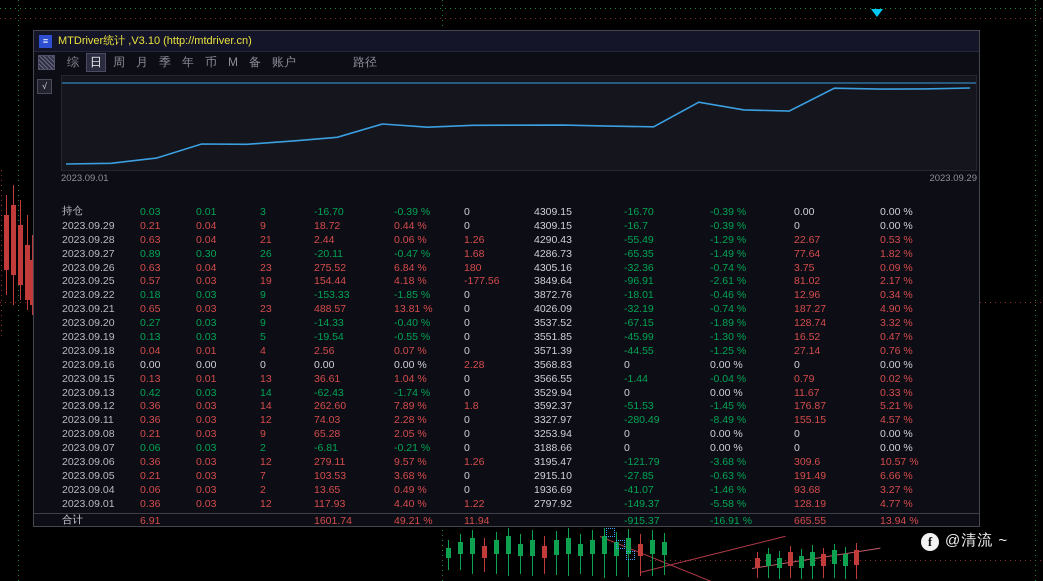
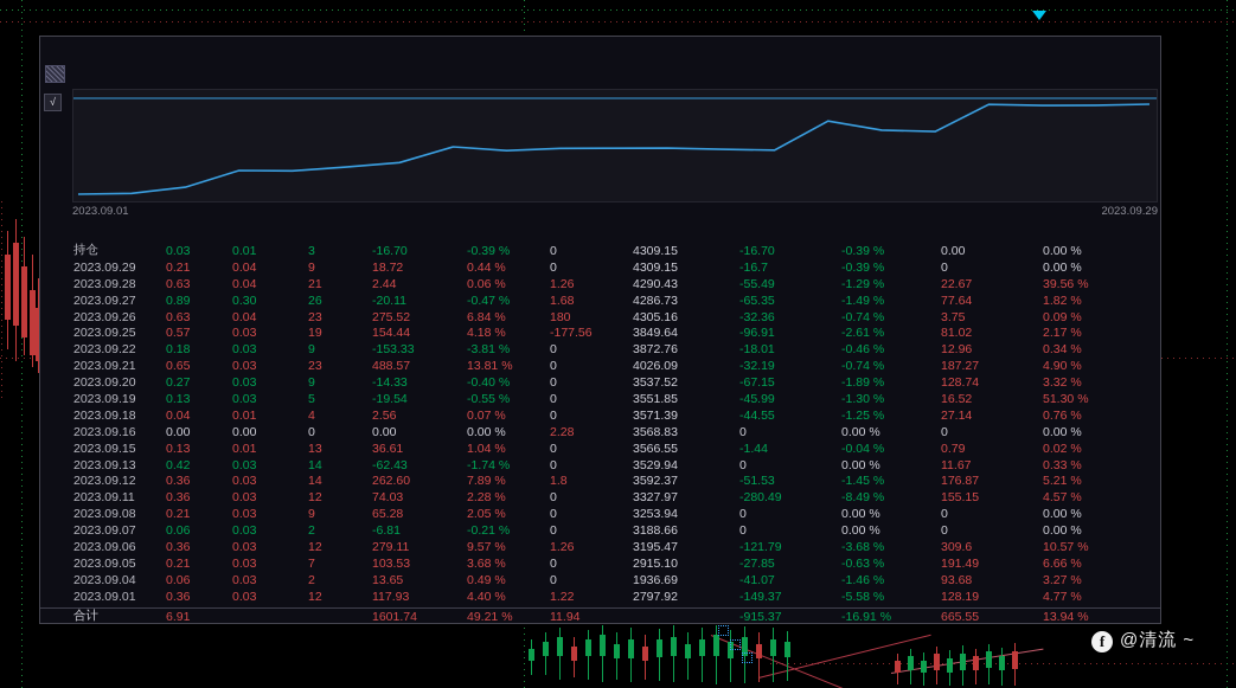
  f
  @清流 ~
- ≡
- MTDriver统计 ,V3.10 (http://mtdriver.cn)
- 综
- 日
- 周
- 月
- 季
- 年
- 币
- M
- 备
- 账户
- 路径
  √
  2023.09.01
  2023.09.29
  持仓
  0.03
  0.01
  3
  -16.70
  -0.39 %
  0
  4309.15
  -16.70
  -0.39 %
  0.00
  0.00 %
  2023.09.29
  0.21
  0.04
  9
  18.72
  0.44 %
  0
  4309.15
  -16.7
  -0.39 %
  0
  0.00 %
  2023.09.28
  0.63
  0.04
  21
  2.44
  0.06 %
  1.26
  4290.43
  -55.49
  -1.29 %
  22.67
- 0.53 %
+ 39.56 %
  2023.09.27
  0.89
  0.30
  26
  -20.11
  -0.47 %
  1.68
  4286.73
  -65.35
  -1.49 %
  77.64
  1.82 %
  2023.09.26
  0.63
  0.04
  23
  275.52
  6.84 %
  180
  4305.16
  -32.36
  -0.74 %
  3.75
  0.09 %
  2023.09.25
  0.57
  0.03
  19
  154.44
  4.18 %
  -177.56
  3849.64
  -96.91
  -2.61 %
  81.02
  2.17 %
  2023.09.22
  0.18
  0.03
  9
  -153.33
- -1.85 %
+ -3.81 %
  0
  3872.76
  -18.01
  -0.46 %
  12.96
  0.34 %
  2023.09.21
  0.65
  0.03
  23
  488.57
  13.81 %
  0
  4026.09
  -32.19
  -0.74 %
  187.27
  4.90 %
  2023.09.20
  0.27
  0.03
  9
  -14.33
  -0.40 %
  0
  3537.52
  -67.15
  -1.89 %
  128.74
  3.32 %
  2023.09.19
  0.13
  0.03
  5
  -19.54
  -0.55 %
  0
  3551.85
  -45.99
  -1.30 %
  16.52
- 0.47 %
+ 51.30 %
  2023.09.18
  0.04
  0.01
  4
  2.56
  0.07 %
  0
  3571.39
  -44.55
  -1.25 %
  27.14
  0.76 %
  2023.09.16
  0.00
  0.00
  0
  0.00
  0.00 %
  2.28
  3568.83
  0
  0.00 %
  0
  0.00 %
  2023.09.15
  0.13
  0.01
  13
  36.61
  1.04 %
  0
  3566.55
  -1.44
  -0.04 %
  0.79
  0.02 %
  2023.09.13
  0.42
  0.03
  14
  -62.43
  -1.74 %
  0
  3529.94
  0
  0.00 %
  11.67
  0.33 %
  2023.09.12
  0.36
  0.03
  14
  262.60
  7.89 %
  1.8
  3592.37
  -51.53
  -1.45 %
  176.87
  5.21 %
  2023.09.11
  0.36
  0.03
  12
  74.03
  2.28 %
  0
  3327.97
  -280.49
  -8.49 %
  155.15
  4.57 %
  2023.09.08
  0.21
  0.03
  9
  65.28
  2.05 %
  0
  3253.94
  0
  0.00 %
  0
  0.00 %
  2023.09.07
  0.06
  0.03
  2
  -6.81
  -0.21 %
  0
  3188.66
  0
  0.00 %
  0
  0.00 %
  2023.09.06
  0.36
  0.03
  12
  279.11
  9.57 %
  1.26
  3195.47
  -121.79
  -3.68 %
  309.6
  10.57 %
  2023.09.05
  0.21
  0.03
  7
  103.53
  3.68 %
  0
  2915.10
  -27.85
  -0.63 %
  191.49
  6.66 %
  2023.09.04
  0.06
  0.03
  2
  13.65
  0.49 %
  0
  1936.69
  -41.07
  -1.46 %
  93.68
  3.27 %
  2023.09.01
  0.36
  0.03
  12
  117.93
  4.40 %
  1.22
  2797.92
  -149.37
  -5.58 %
  128.19
  4.77 %
  合计
  6.91
  1601.74
  49.21 %
  11.94
  -915.37
  -16.91 %
  665.55
  13.94 %
